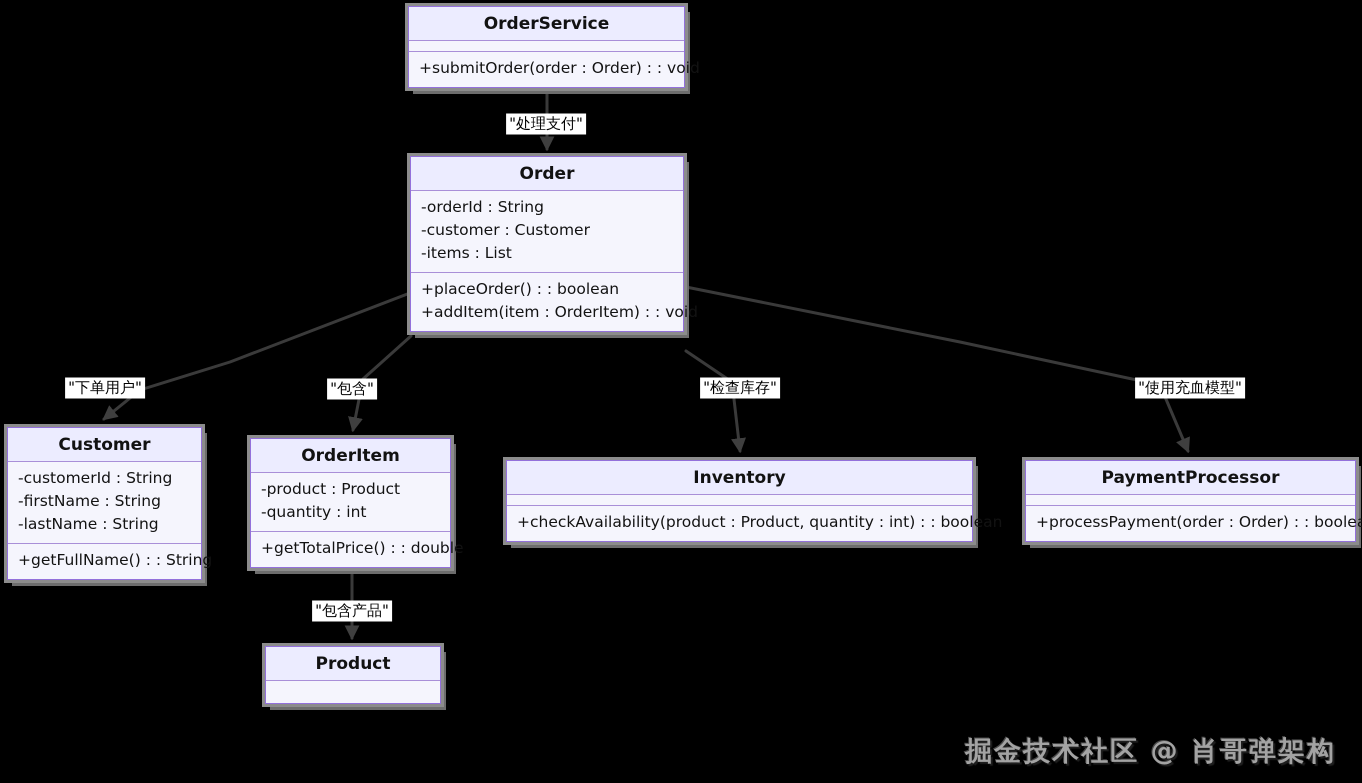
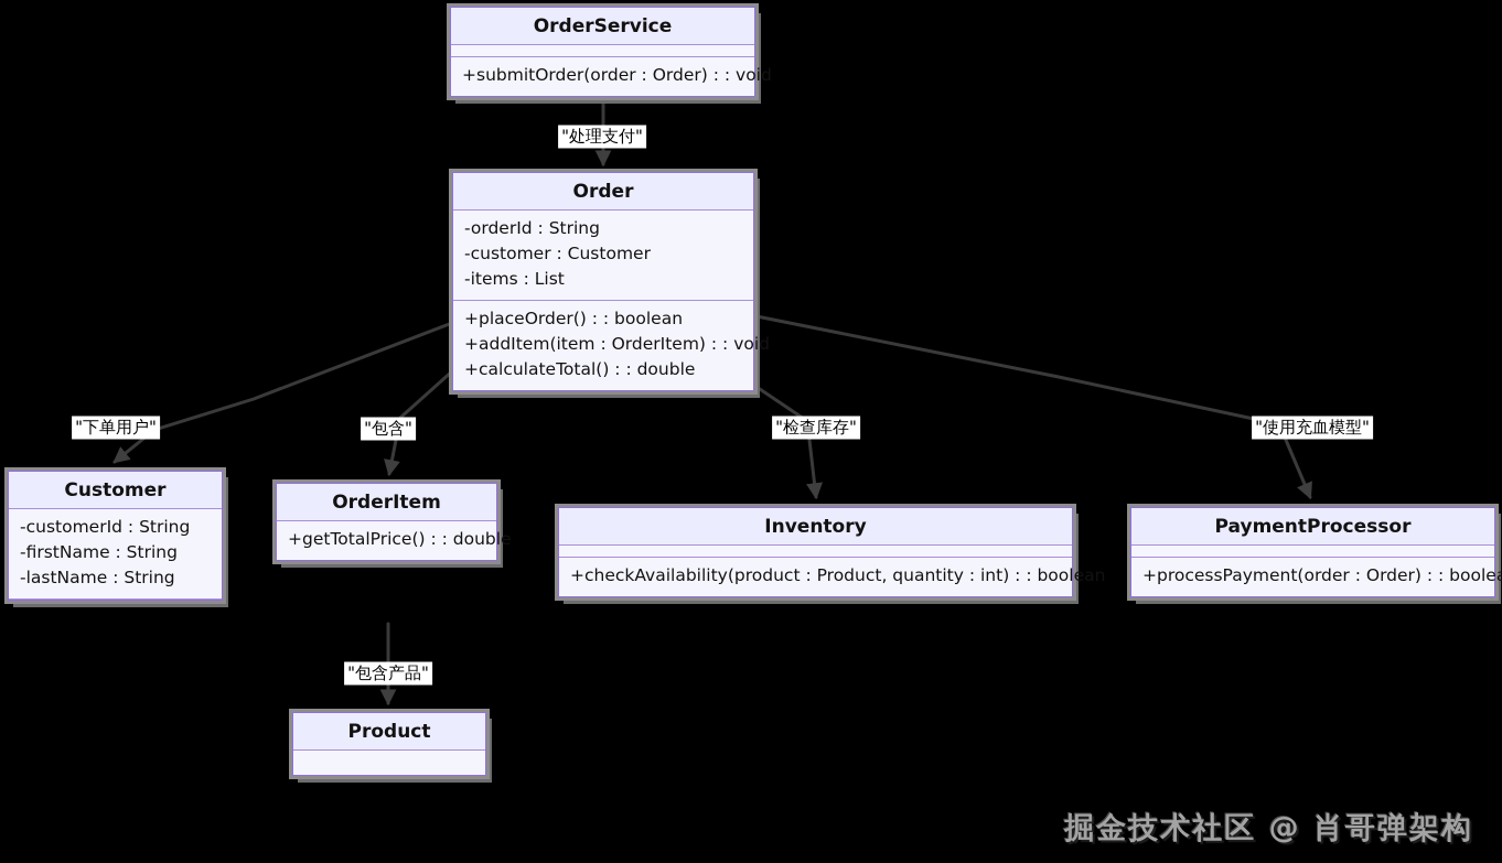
  OrderService
  +submitOrder(order : Order) : : void
  Order
  -orderId : String
  -customer : Customer
  -items : List
  +placeOrder() : : boolean
  +addItem(item : OrderItem) : : void
+ +calculateTotal() : : double
  Customer
  -customerId : String
  -firstName : String
  -lastName : String
- +getFullName() : : String
  OrderItem
- -product : Product
- -quantity : int
  +getTotalPrice() : : double
  Inventory
  +checkAvailability(product : Product, quantity : int) : : boolean
  PaymentProcessor
  +processPayment(order : Order) : : boole
  Product
  "处理支付"
  "下单用户"
  "包含"
  "检查库存"
  "使用充血模型"
  "包含产品"
  掘金技术社区 @ 肖哥弹架构
